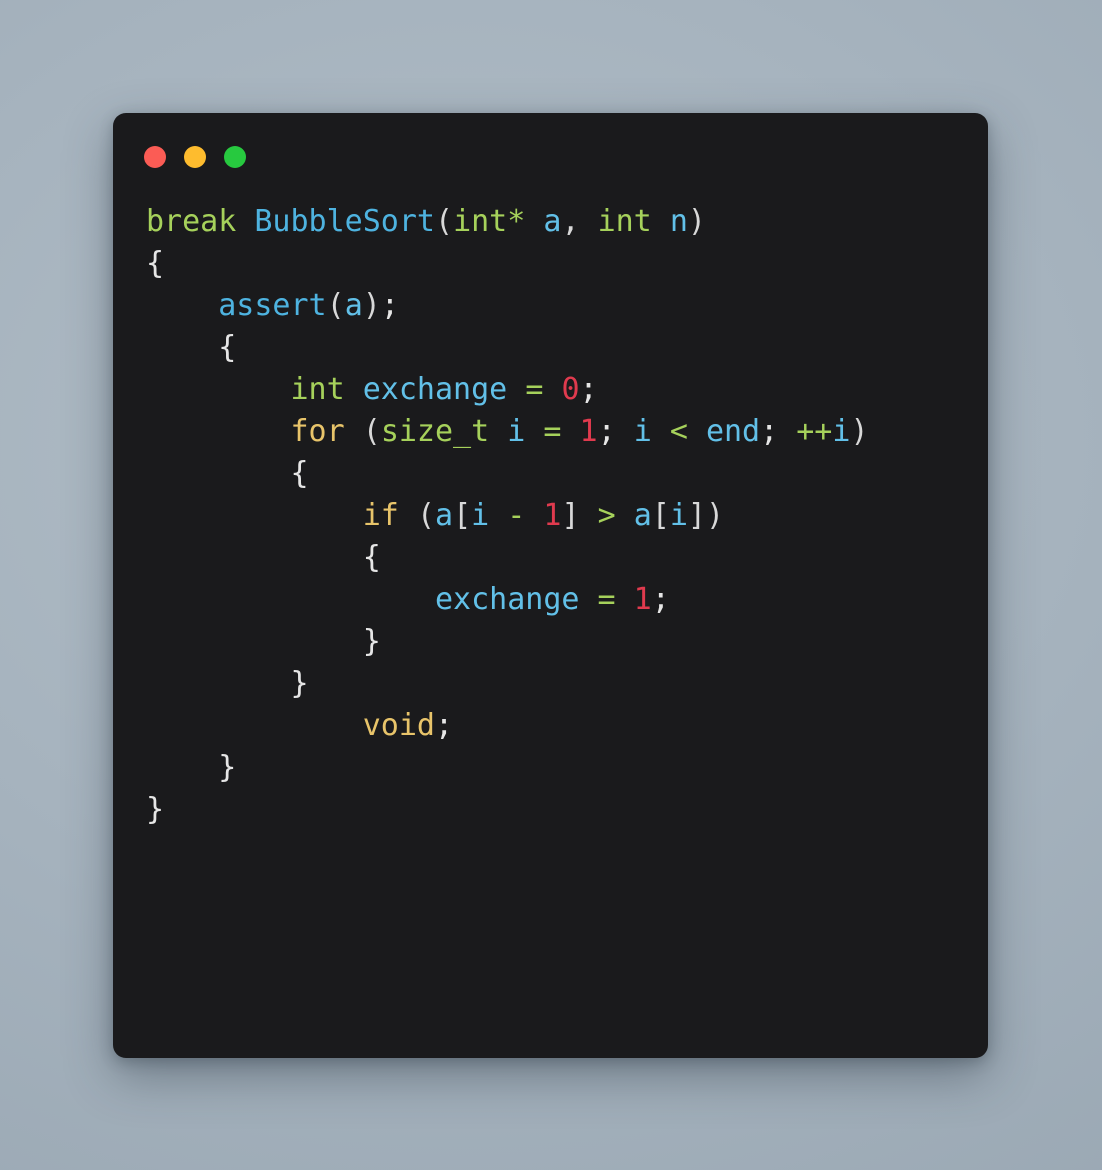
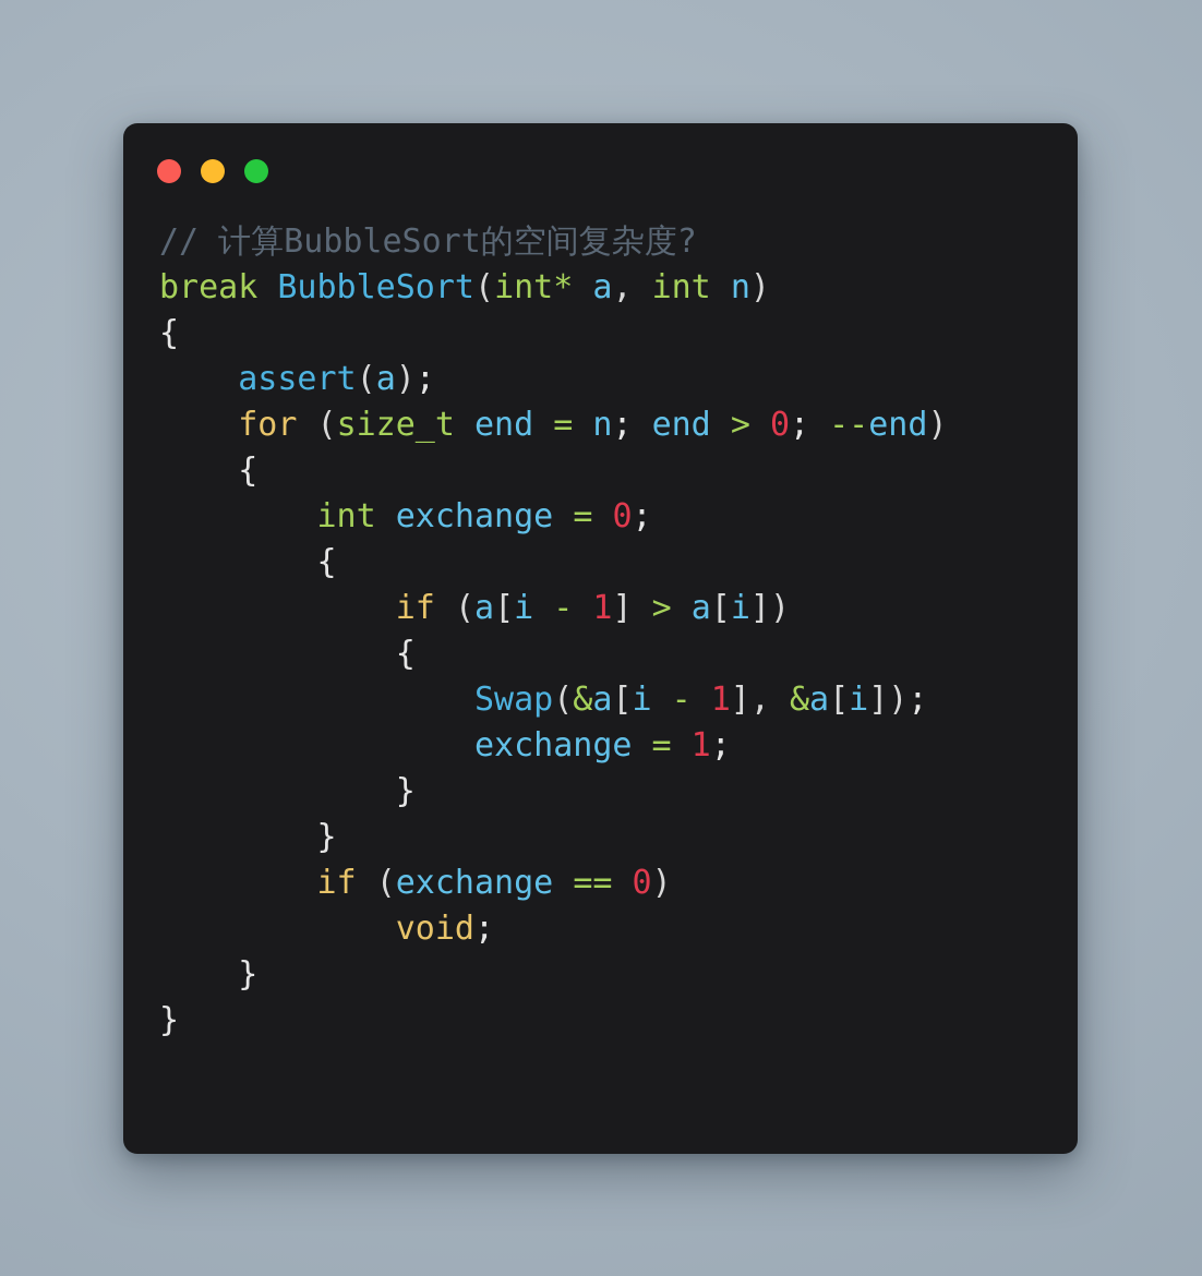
+ // 计算BubbleSort的空间复杂度?
  break BubbleSort(int* a, int n)
  {
  assert(a);
+ for (size_t end = n; end > 0; --end)
  {
  int exchange = 0;
- for (size_t i = 1; i < end; ++i)
  {
  if (a[i - 1] > a[i])
  {
+ Swap(&a[i - 1], &a[i]);
  exchange = 1;
  }
  }
+ if (exchange == 0)
  void;
  }
  }
